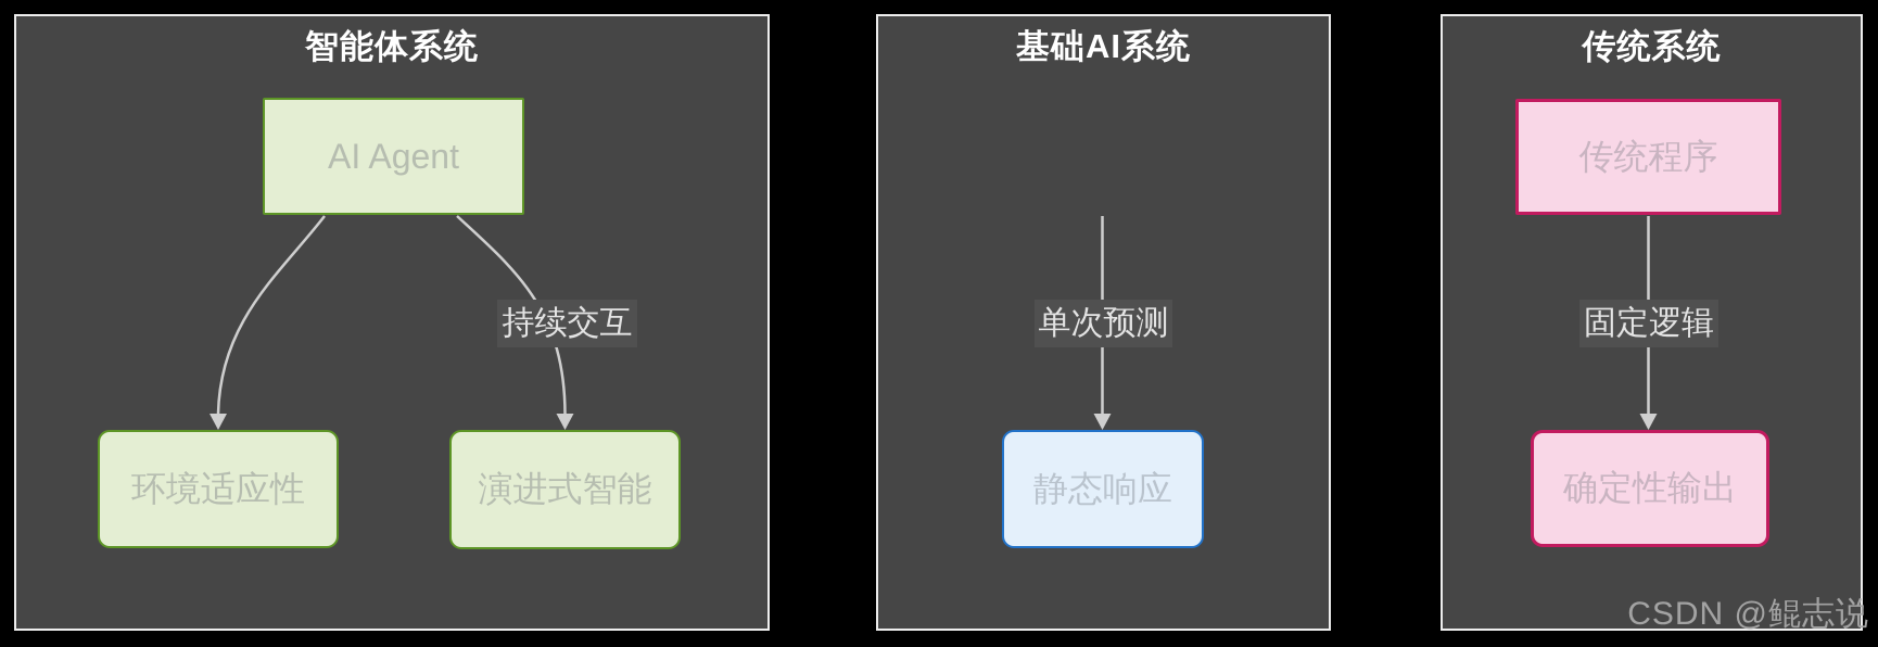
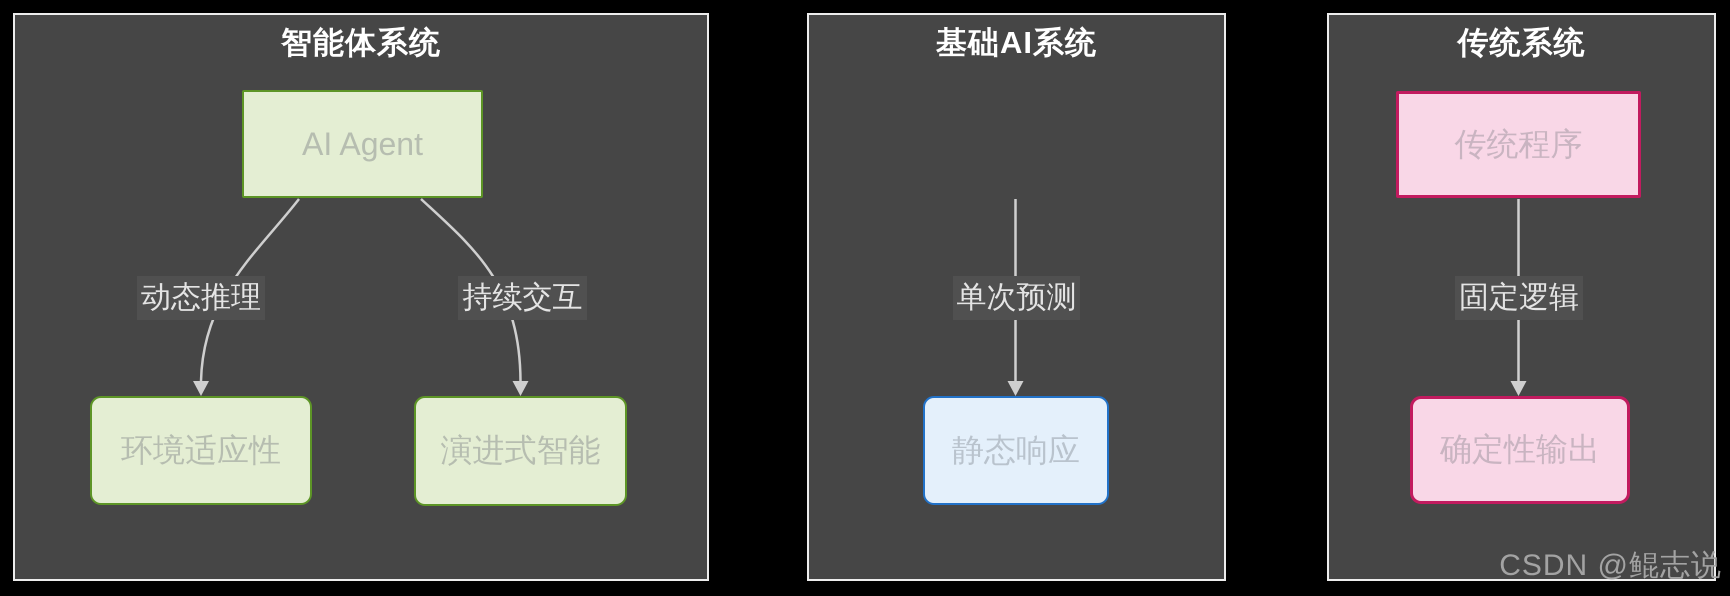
  智能体系统
  基础AI系统
  传统系统
  AI Agent
  环境适应性
  演进式智能
  静态响应
  传统程序
  确定性输出
+ 动态推理
  持续交互
  单次预测
  固定逻辑
  CSDN @鲲志说
